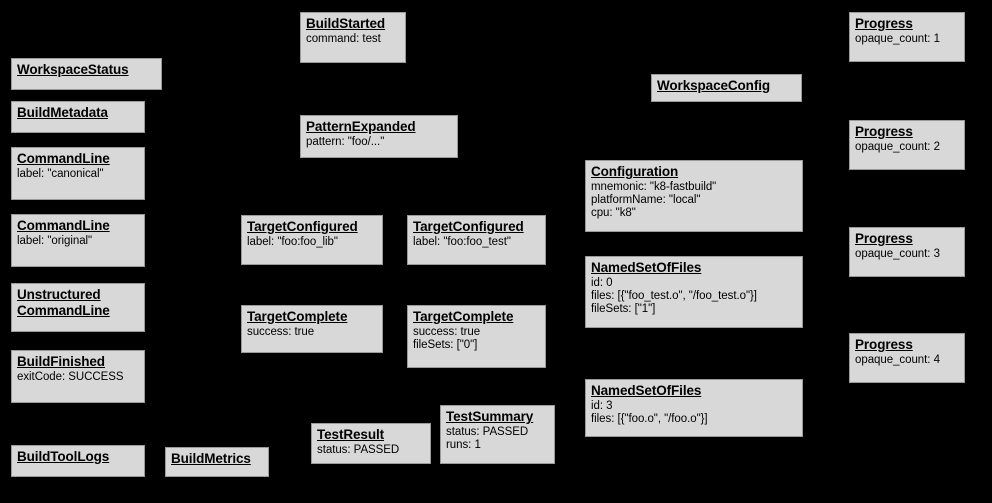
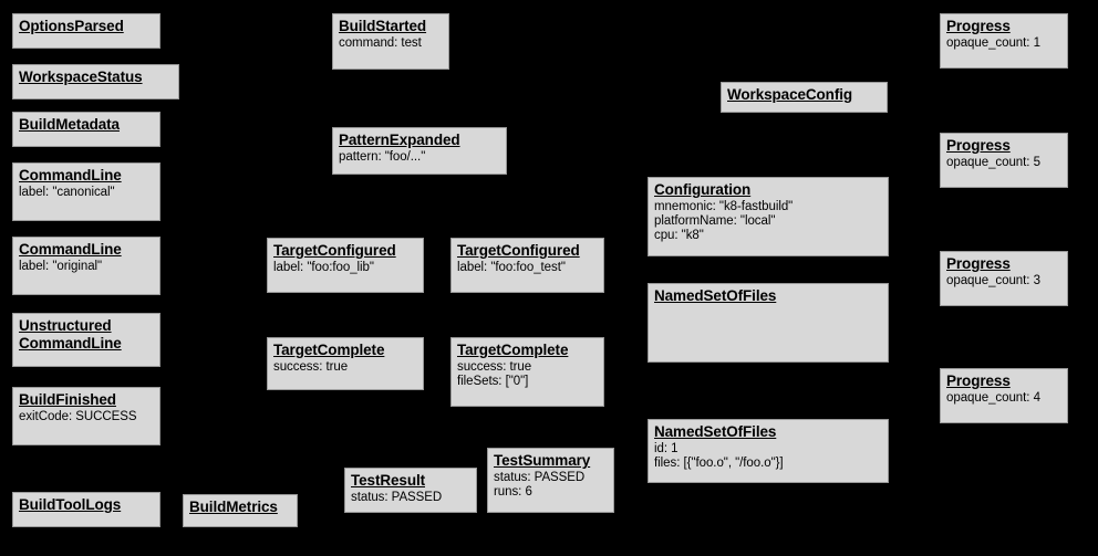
+ OptionsParsed
  WorkspaceStatus
  BuildMetadata
  CommandLine
  label: "canonical"
  CommandLine
  label: "original"
  Unstructured
  CommandLine
  BuildFinished
  exitCode: SUCCESS
  BuildToolLogs
  BuildMetrics
  BuildStarted
  command: test
  PatternExpanded
  pattern: "foo/..."
  TargetConfigured
  label: "foo:foo_lib"
  TargetConfigured
  label: "foo:foo_test"
  TargetComplete
  success: true
  TargetComplete
  success: true
  fileSets: ["0"]
  TestResult
  status: PASSED
  TestSummary
  status: PASSED
- runs: 1
+ runs: 6
  WorkspaceConfig
  Configuration
  mnemonic: "k8-fastbuild"
  platformName: "local"
  cpu: "k8"
  NamedSetOfFiles
- id: 0
- files: [{"foo_test.o", "/foo_test.o"}]
- fileSets: ["1"]
  NamedSetOfFiles
- id: 3
+ id: 1
  files: [{"foo.o", "/foo.o"}]
  Progress
  opaque_count: 1
  Progress
- opaque_count: 2
+ opaque_count: 5
  Progress
  opaque_count: 3
  Progress
  opaque_count: 4
